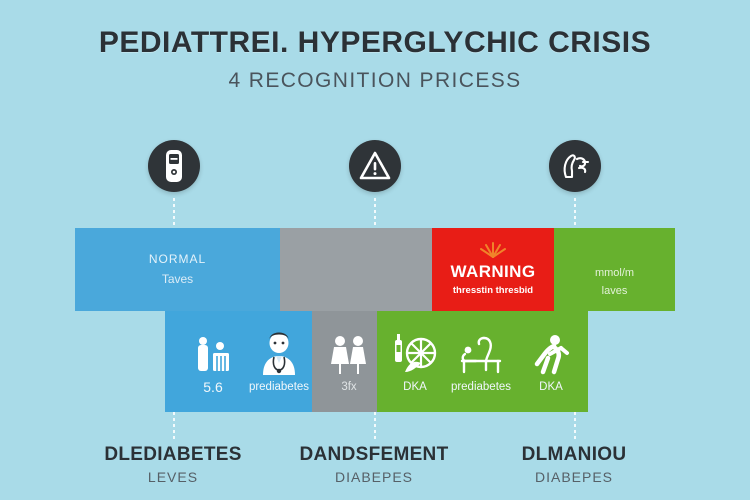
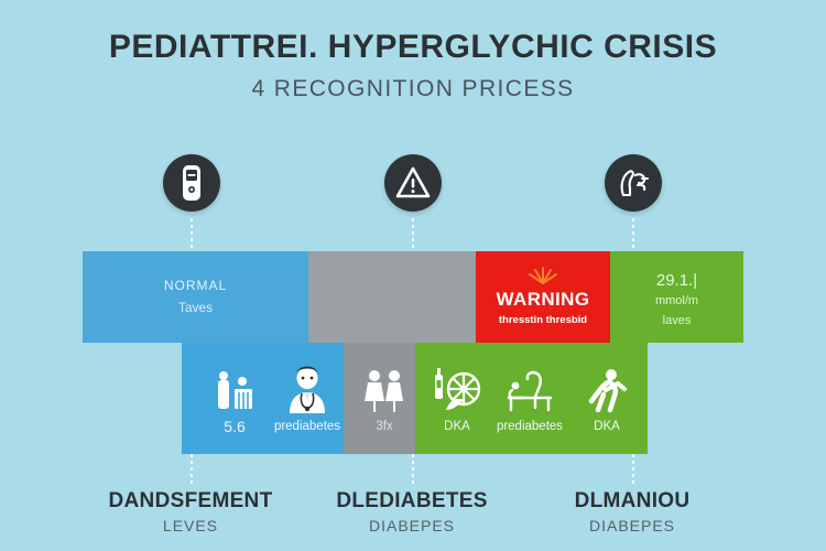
  PEDIATTREI. HYPERGLYCHIC CRISIS
  4 RECOGNITION PRICESS
  NORMAL
  Taves
  WARNING
  thresstin thresbid
+ 29.1.|
  mmol/m
  laves
  5.6
  prediabetes
  3fx
  DKA
  prediabetes
  DKA
- DLEDIABETES
+ DANDSFEMENT
  LEVES
- DANDSFEMENT
+ DLEDIABETES
  DIABEPES
  DLMANIOU
  DIABEPES
